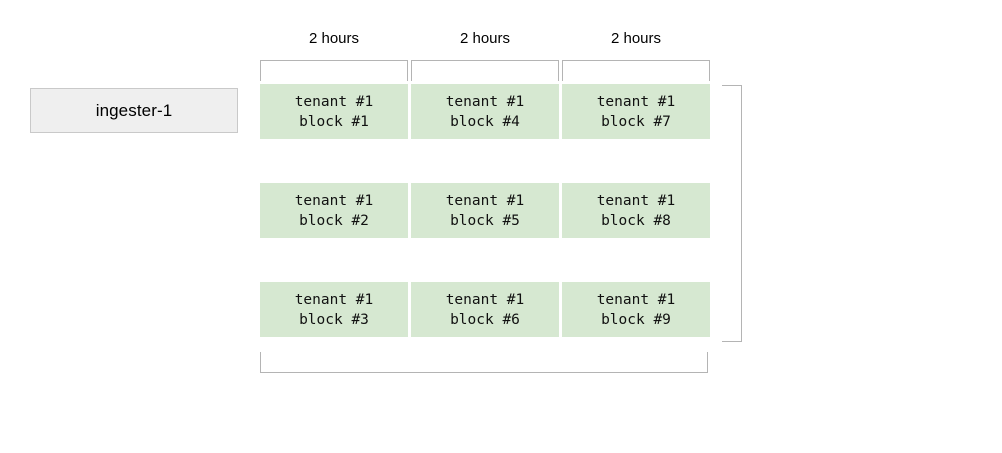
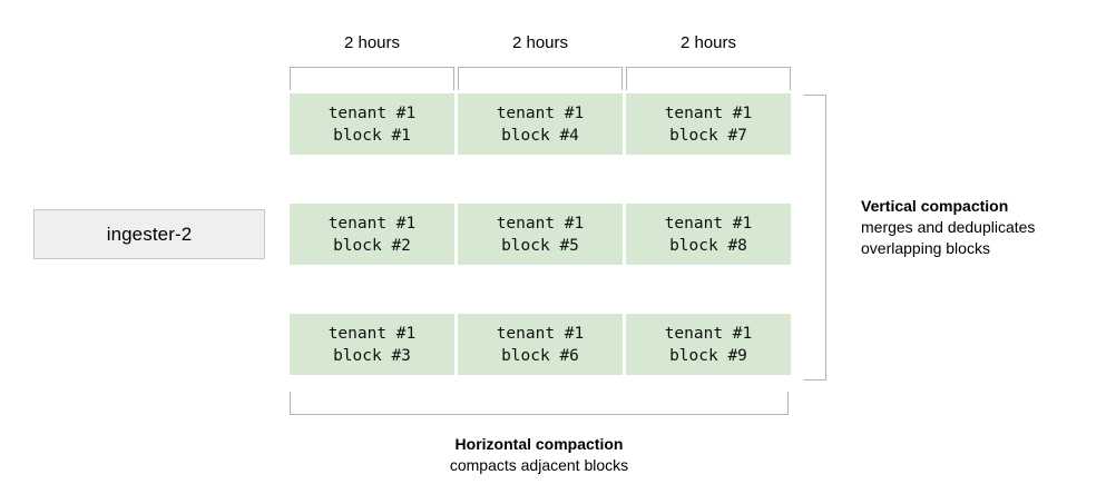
  2 hours
  2 hours
  2 hours
- ingester-1
  tenant #1
  block #1
  tenant #1
  block #4
  tenant #1
  block #7
+ ingester-2
  tenant #1
  block #2
  tenant #1
  block #5
  tenant #1
  block #8
  tenant #1
  block #3
  tenant #1
  block #6
  tenant #1
  block #9
+ Vertical compaction
+ merges and deduplicates
+ overlapping blocks
+ Horizontal compaction
+ compacts adjacent blocks
